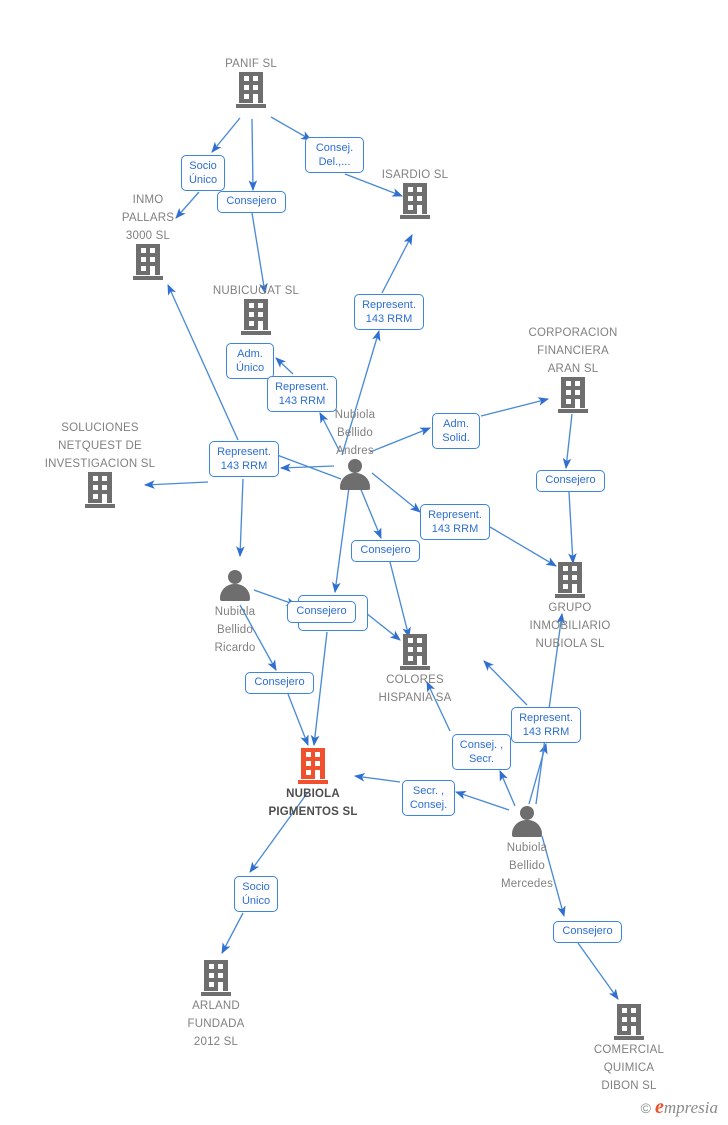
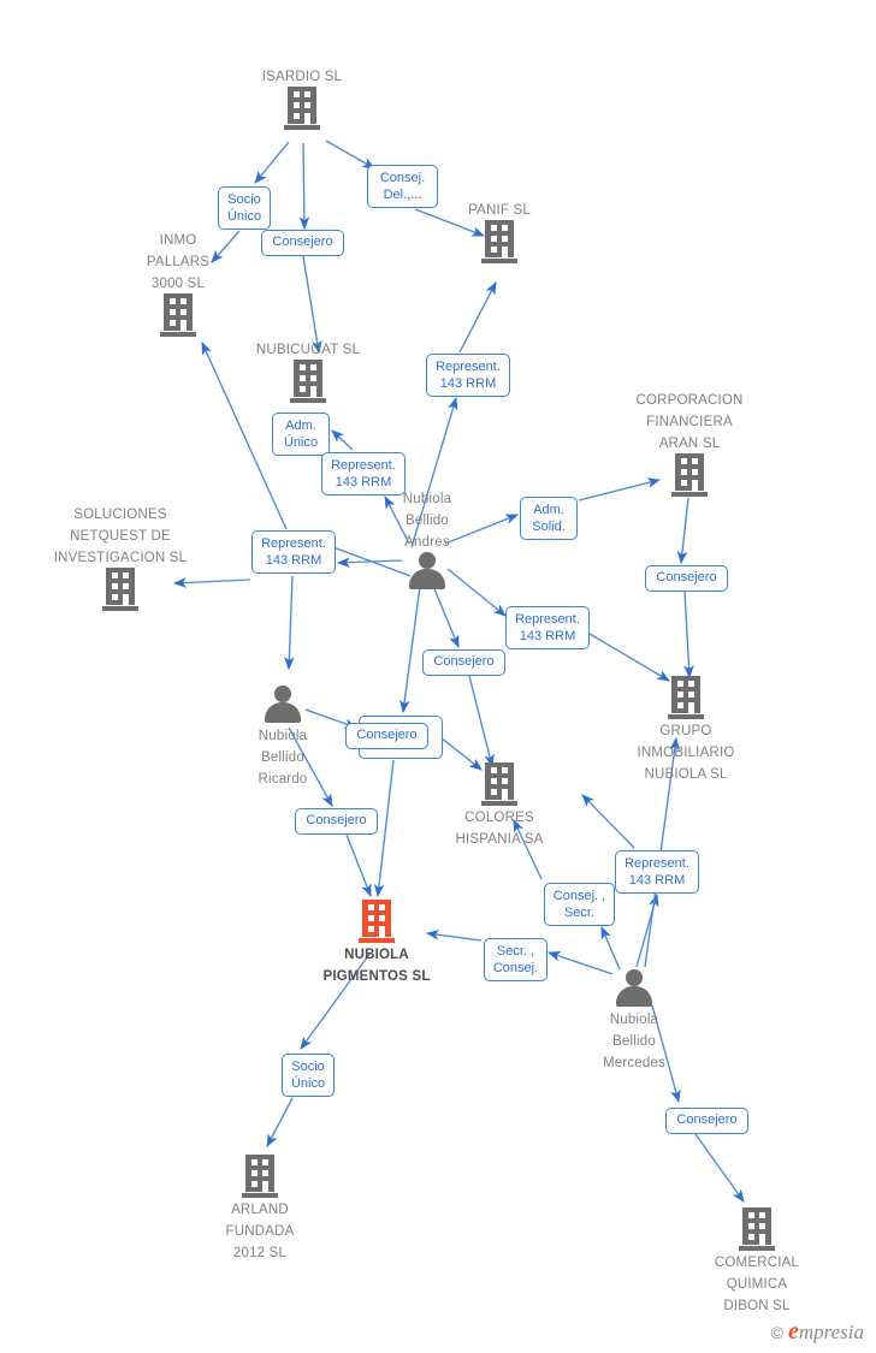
- PANIF SL
+ ISARDIO SL
  INMO
  PALLARS
  3000 SL
- ISARDIO SL
+ PANIF SL
  NUBICUGAT SL
  CORPORACION
  FINANCIERA
  ARAN SL
  SOLUCIONES
  NETQUEST DE
  INVESTIGACION SL
  GRUPO
  INMOBILIARIO
  NUBIOLA SL
  COLORES
  HISPANIA SA
  NUBIOLA
  PIGMENTOS SL
  ARLAND
  FUNDADA
  2012 SL
  COMERCIAL
  QUIMICA
  DIBON SL
  Nubiola
  Bellido
  Andres
  Nubiola
  Bellido
  Ricardo
  Nubiola
  Bellido
  Mercedes
  Socio
  Único
  Consej.
  Del.,...
  Consejero
  Represent.
  143 RRM
  Adm.
  Único
  Represent.
  143 RRM
  Adm.
  Solid.
  Represent.
  143 RRM
  Consejero
  Represent.
  143 RRM
  Consejero
  Consejero
  Consejero
  Represent.
  143 RRM
  Consej. ,
  Secr.
  Secr. ,
  Consej.
  Socio
  Único
  Consejero
  ©
  empresia
